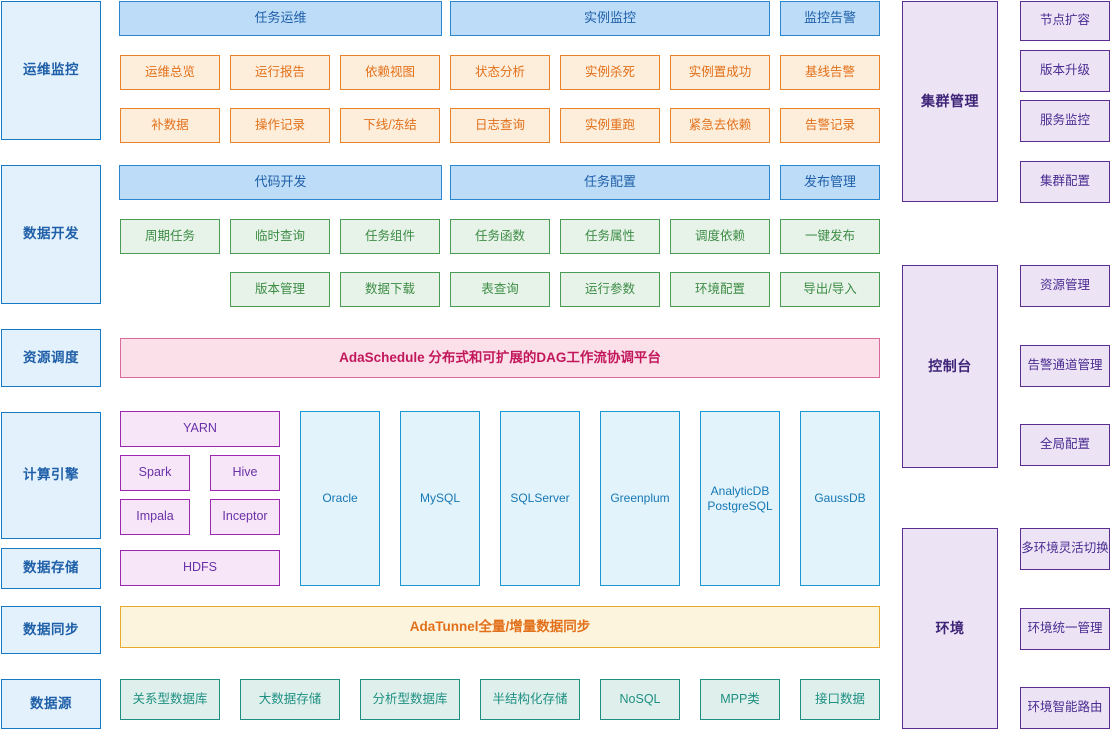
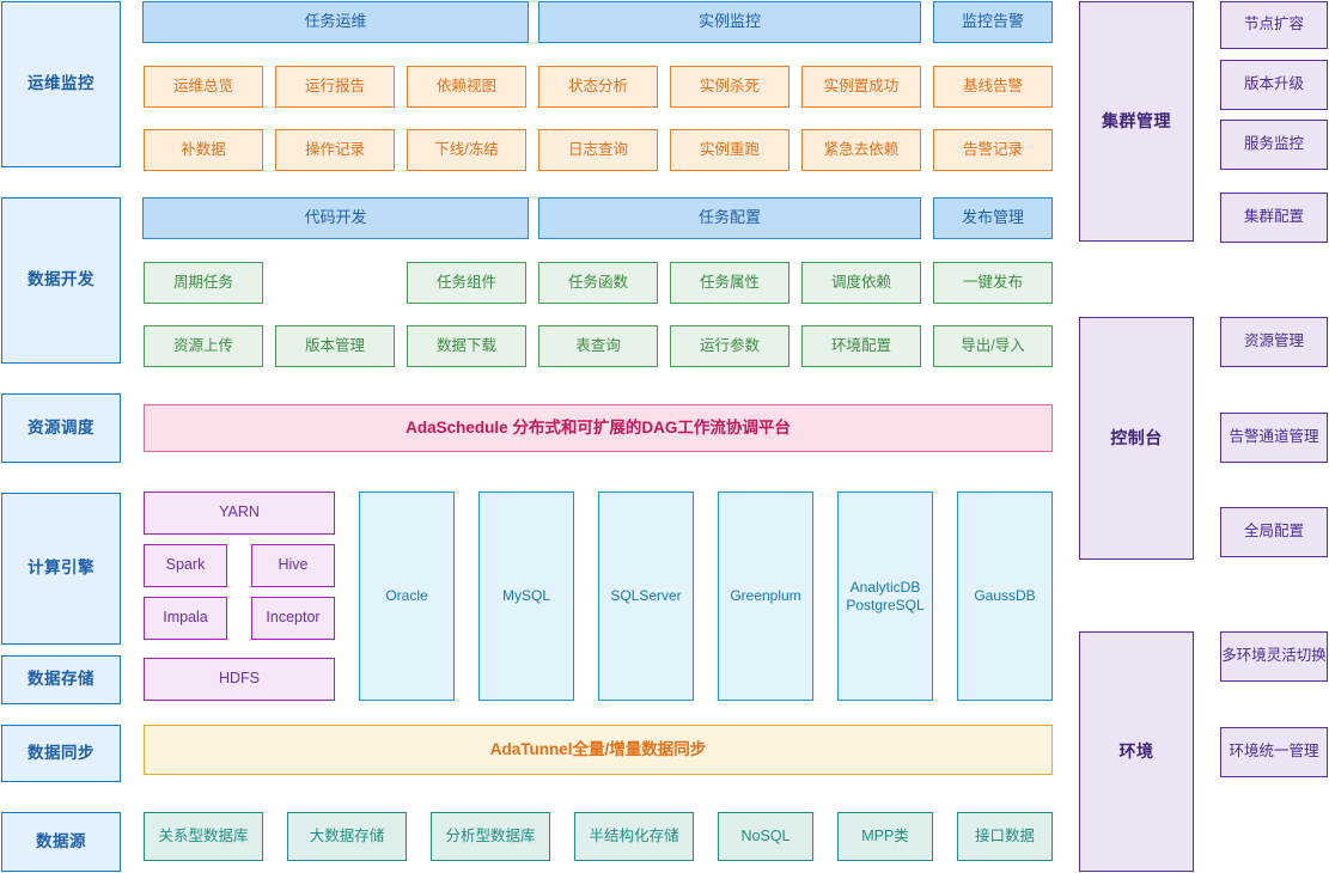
  运维监控
  数据开发
  资源调度
  计算引擎
  数据存储
  数据同步
  数据源
  任务运维
  实例监控
  监控告警
  运维总览
  运行报告
  依赖视图
  状态分析
  实例杀死
  实例置成功
  基线告警
  补数据
  操作记录
  下线/冻结
  日志查询
  实例重跑
  紧急去依赖
  告警记录
  代码开发
  任务配置
  发布管理
  周期任务
- 临时查询
  任务组件
  任务函数
  任务属性
  调度依赖
  一键发布
+ 资源上传
  版本管理
  数据下载
  表查询
  运行参数
  环境配置
  导出/导入
  AdaSchedule 分布式和可扩展的DAG工作流协调平台
  YARN
  Spark
  Hive
  Impala
  Inceptor
  HDFS
  Oracle
  MySQL
  SQLServer
  Greenplum
  AnalyticDB
  PostgreSQL
  GaussDB
  AdaTunnel全量/增量数据同步
  关系型数据库
  大数据存储
  分析型数据库
  半结构化存储
  NoSQL
  MPP类
  接口数据
  集群管理
  节点扩容
  版本升级
  服务监控
  集群配置
  控制台
  资源管理
  告警通道管理
  全局配置
  环境
  多环境灵活切换
  环境统一管理
- 环境智能路由
